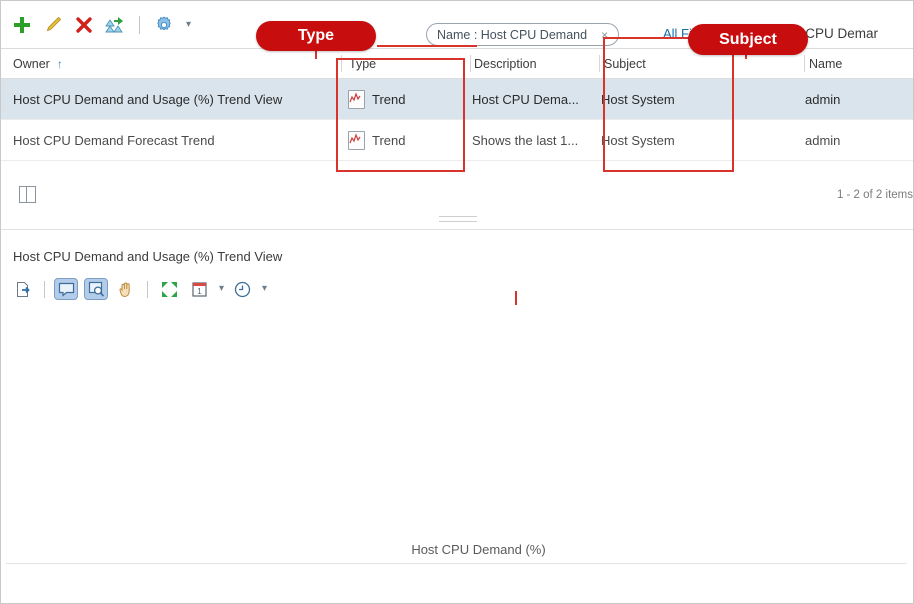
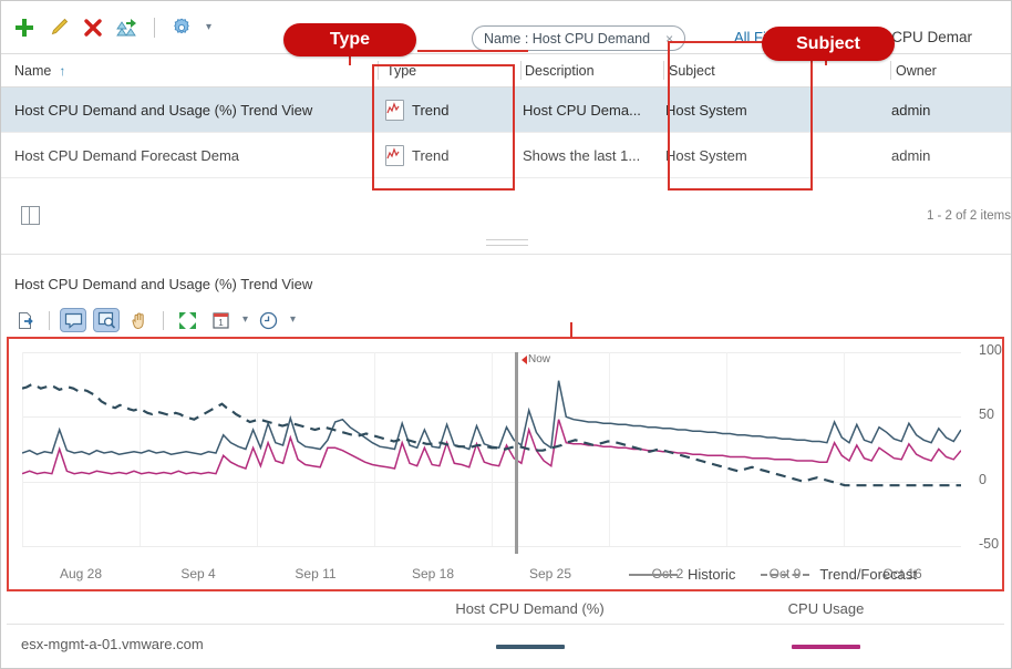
  ▾
  Name : Host CPU Demand
  ×
  All F
  CPU Demar
- Owner
+ Name
  ↑
  Type
  Description
  Subject
- Name
+ Owner
  Host CPU Demand and Usage (%) Trend View
  Trend
  Host CPU Dema...
  Host System
  admin
- Host CPU Demand Forecast Trend
+ Host CPU Demand Forecast Dema
  Trend
  Shows the last 1...
  Host System
  admin
  1 - 2 of 2 items
  Host CPU Demand and Usage (%) Trend View
  1
  ▾
  ▾
+ 100
+ 50
+ 0
+ -50
+ Aug 28
+ Sep 4
+ Sep 11
+ Sep 18
+ Sep 25
+ Oct 2
+ Oct 9
+ Oct 16
+ Now
+ Historic
+ Trend/Forecast
  Host CPU Demand (%)
+ CPU Usage
+ esx-mgmt-a-01.vmware.com
  Type
  Subject
